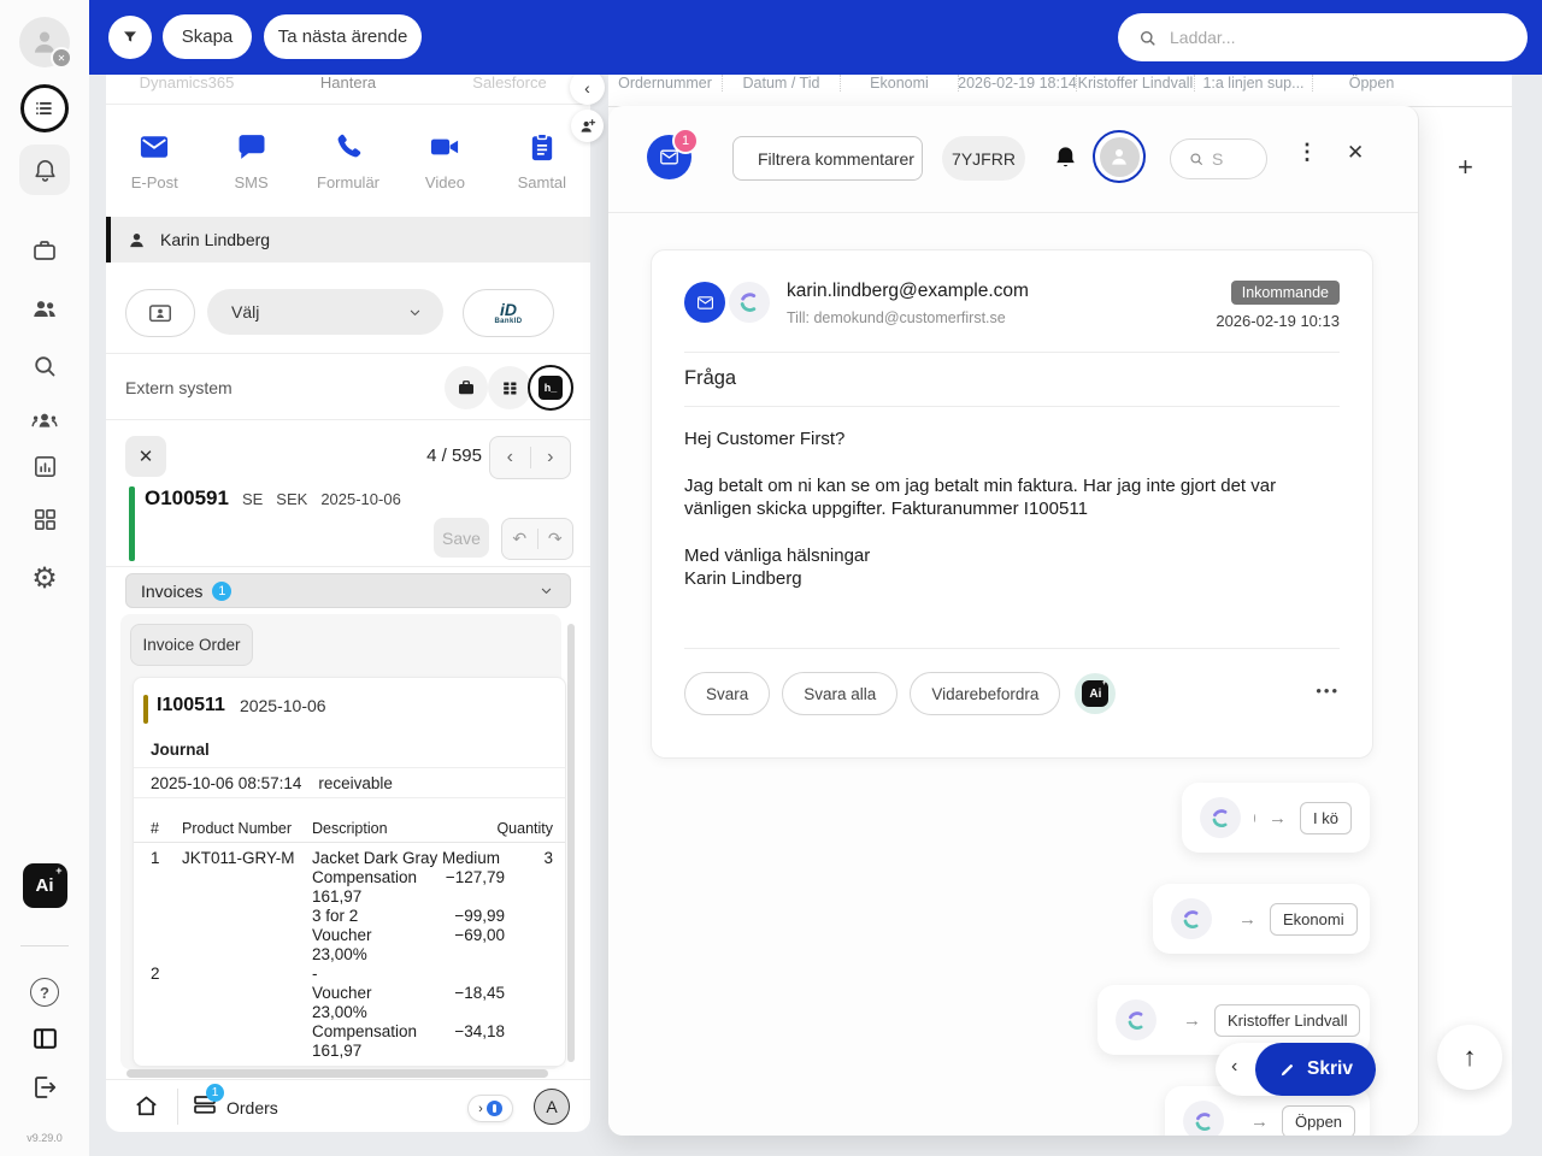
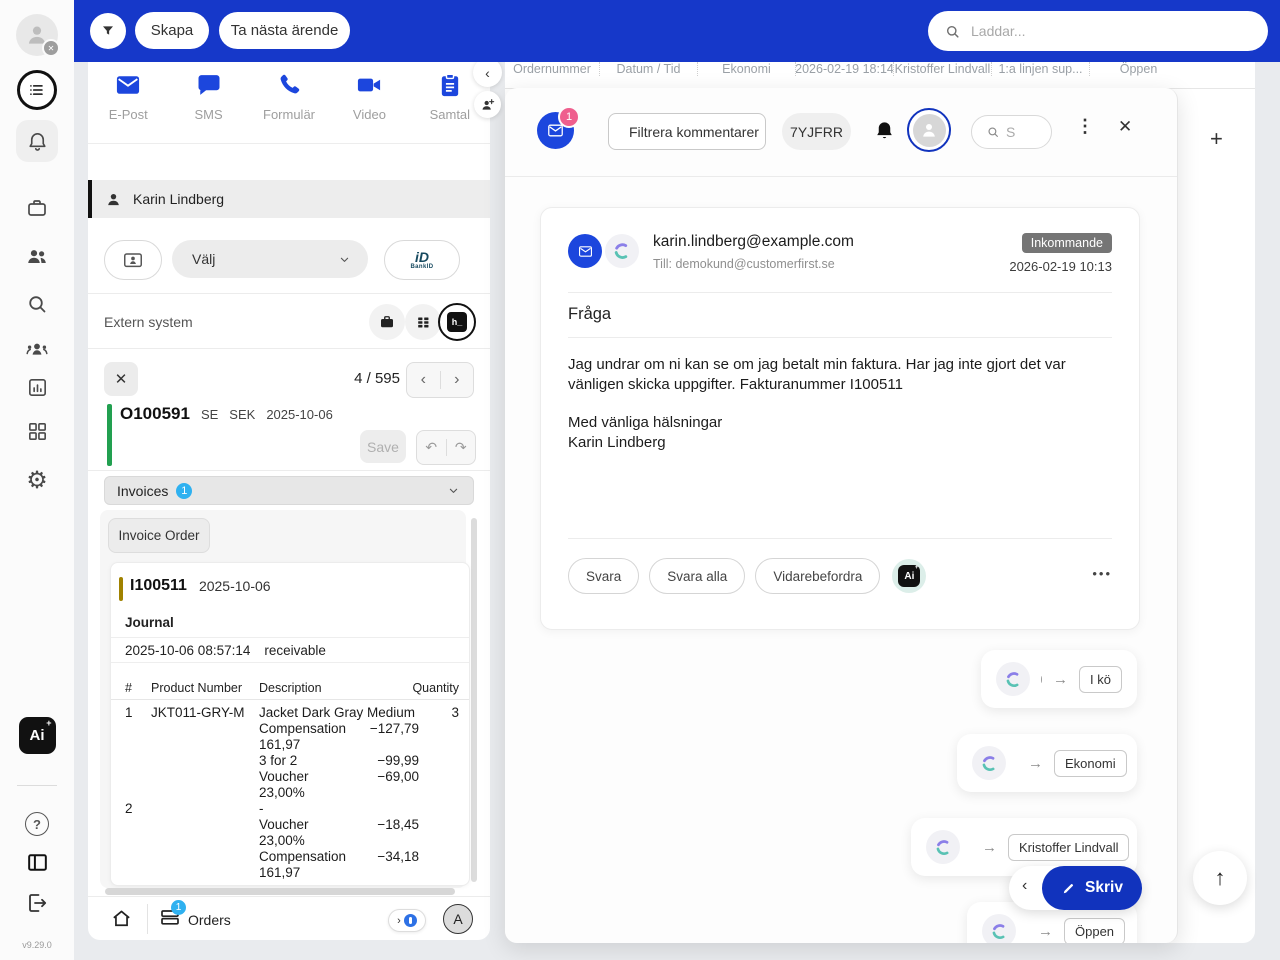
  ✕
  ⚙
  Ai
  +
  ?
  v9.29.0
  Skapa
  Ta nästa ärende
  Laddar...
  Ordernummer
  Datum / Tid
  Ekonomi
  2026-02-19 18:14
  Kristoffer Lindvall
  1:a linjen sup...
  Öppen
  +
  ↑
- Dynamics365
- Hantera
- Salesforce
  E-Post
  SMS
  Formulär
  Video
  Samtal
  Karin Lindberg
  Välj
  iD
  Extern system
  h_
  ✕
  4 / 595
  ‹
  ›
  O100591
  SE
  SEK
  2025-10-06
  Save
  ↶
  ↷
  Invoices
  1
  Invoice Order
  I100511
  2025-10-06
  Journal
  2025-10-06 08:57:14
  receivable
  #
  Product Number
  Description
  Quantity
  1
  JKT011-GRY-M
  Jacket Dark Gray Medium
  Compensation
  −127,79
  161,97
  3 for 2
  −99,99
  Voucher
  −69,00
  23,00%
  3
  2
  -
  Voucher
  −18,45
  23,00%
  Compensation
  −34,18
  161,97
  1
  Orders
  ›
  A
  ‹
  1
  Filtrera kommentarer
  7YJFRR
  S
  ⋮
  ✕
  karin.lindberg@example.com
  Till: demokund@customerfirst.se
  Inkommande
  2026-02-19 10:13
  Fråga
- Hej Customer First?
- Jag betalt om ni kan se om jag betalt min faktura. Har jag inte gjort det var vänligen skicka uppgifter. Fakturanummer I100511
+ Jag undrar om ni kan se om jag betalt min faktura. Har jag inte gjort det var vänligen skicka uppgifter. Fakturanummer I100511
  Med vänliga hälsningar
  Karin Lindberg
  Svara
  Svara alla
  Vidarebefordra
  Ai
  •••
  →
  I kö
  →
  Ekonomi
  →
  Kristoffer Lindvall
  →
  Öppen
  ‹
  Skriv
